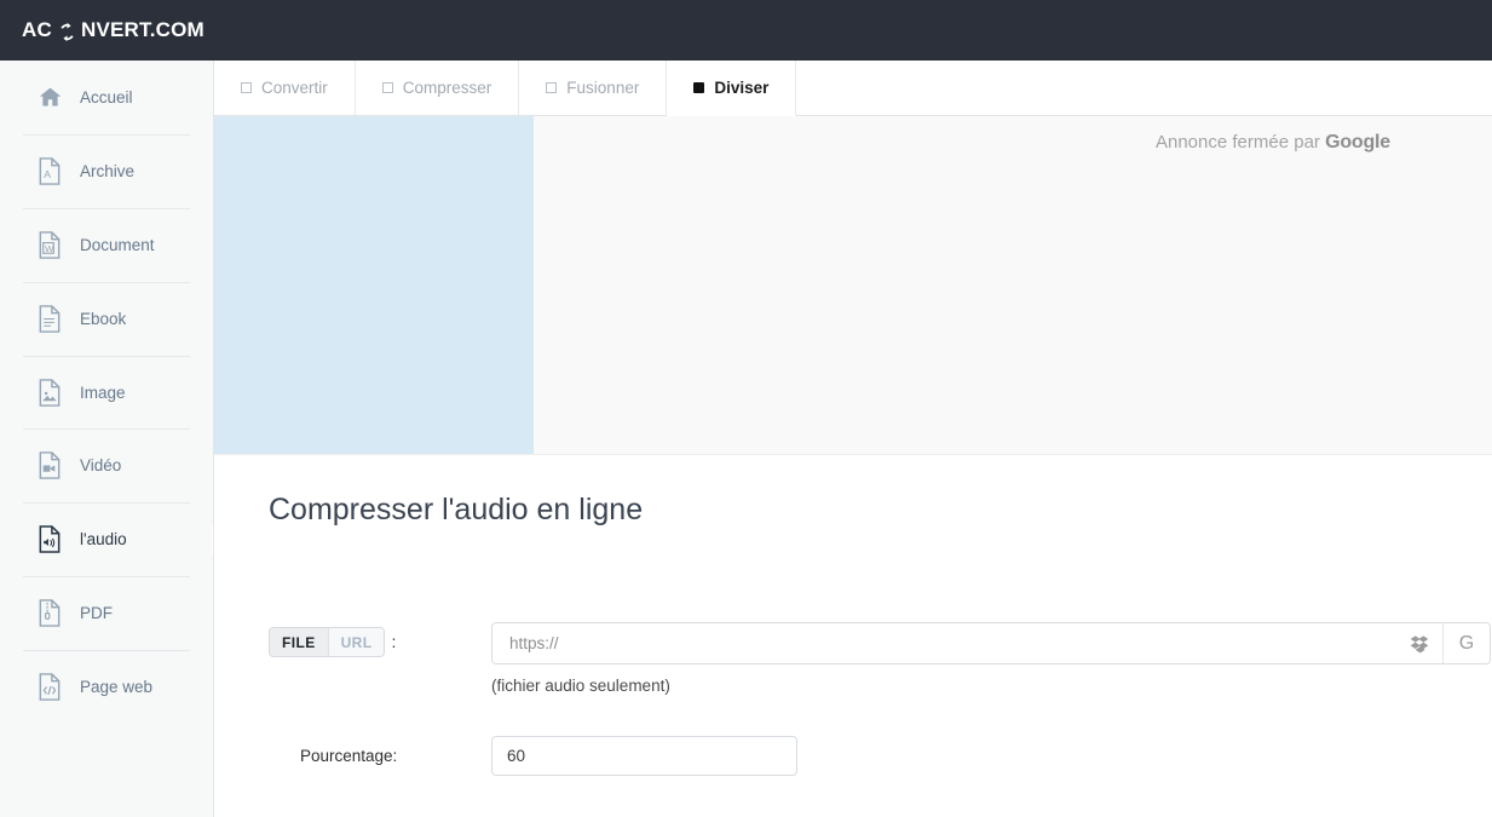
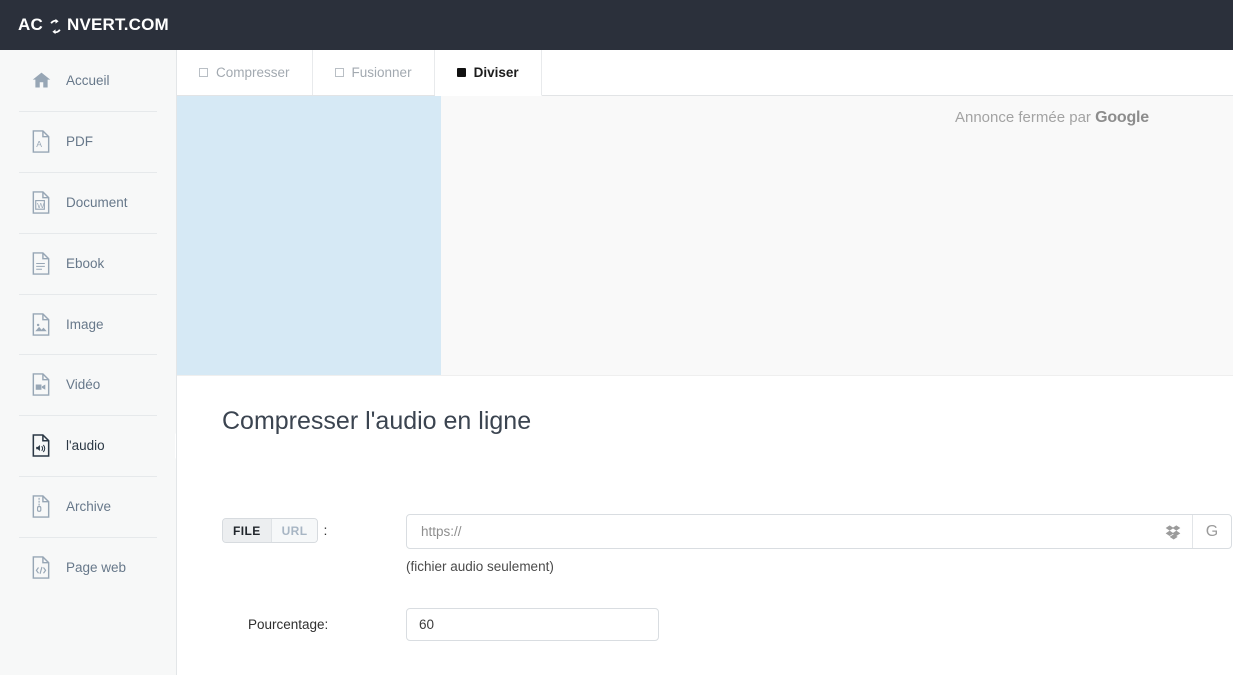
  AC
  NVERT.COM
  Accueil
  A
- Archive
+ PDF
  W
  Document
  Ebook
  Image
  Vidéo
  l'audio
- PDF
+ Archive
  Page web
- Convertir
  Compresser
  Fusionner
  Diviser
  Annonce fermée par Google
  Compresser l'audio en ligne
  FILE
  URL
  :
  https://
  G
  (fichier audio seulement)
  Pourcentage:
  60
